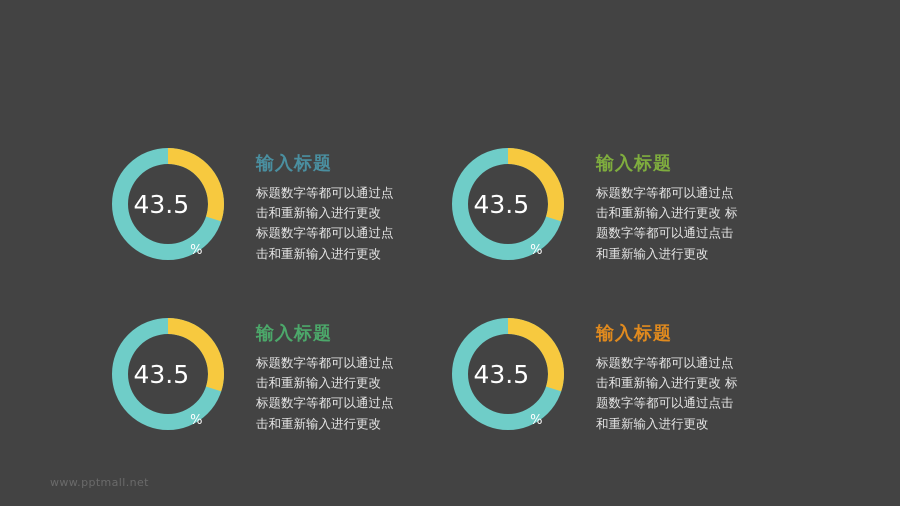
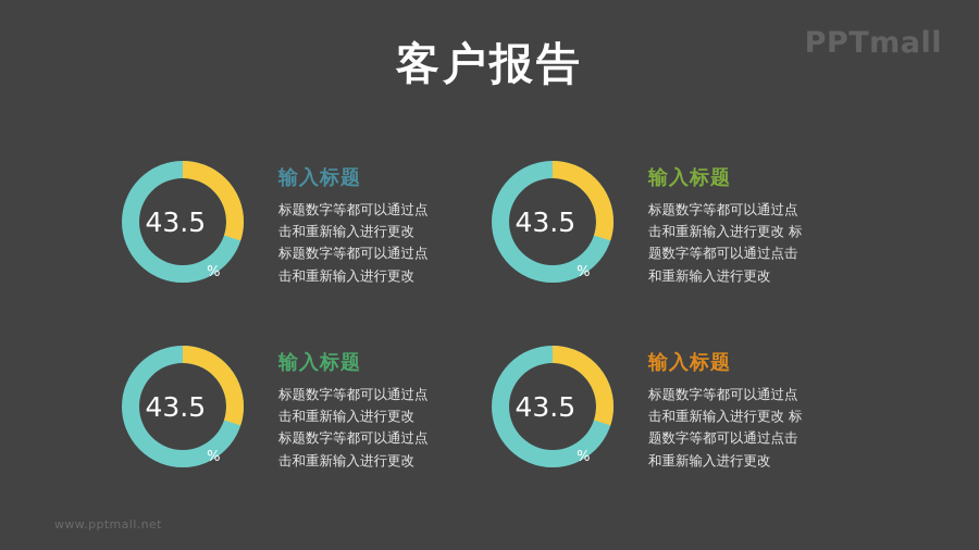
+ PPTmall
+ 客户报告
  43.5
  %
  输入标题
  标题数字等都可以通过点
  击和重新输入进行更改
  标题数字等都可以通过点
  击和重新输入进行更改
  43.5
  %
  输入标题
  标题数字等都可以通过点
  击和重新输入进行更改 标
  题数字等都可以通过点击
  和重新输入进行更改
  43.5
  %
  输入标题
  标题数字等都可以通过点
  击和重新输入进行更改
  标题数字等都可以通过点
  击和重新输入进行更改
  43.5
  %
  输入标题
  标题数字等都可以通过点
  击和重新输入进行更改 标
  题数字等都可以通过点击
  和重新输入进行更改
  www.pptmall.net
